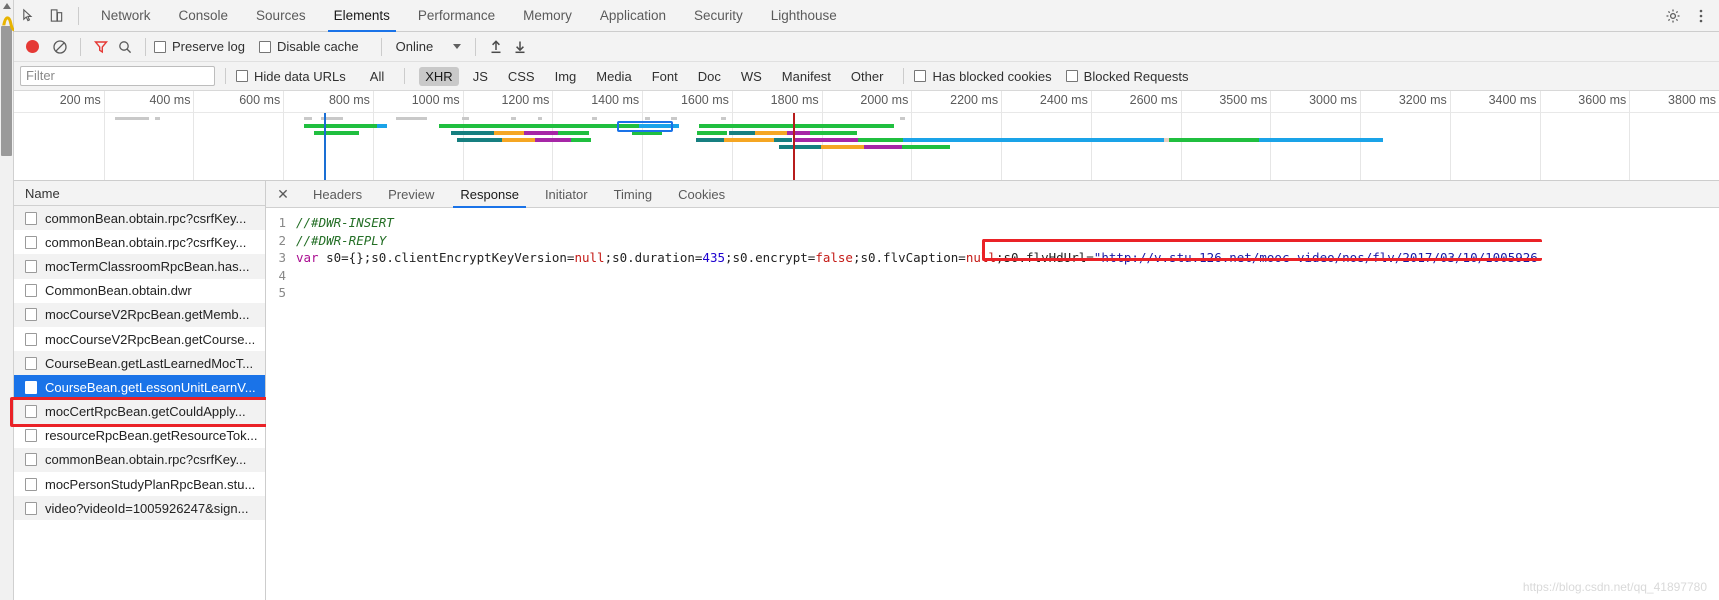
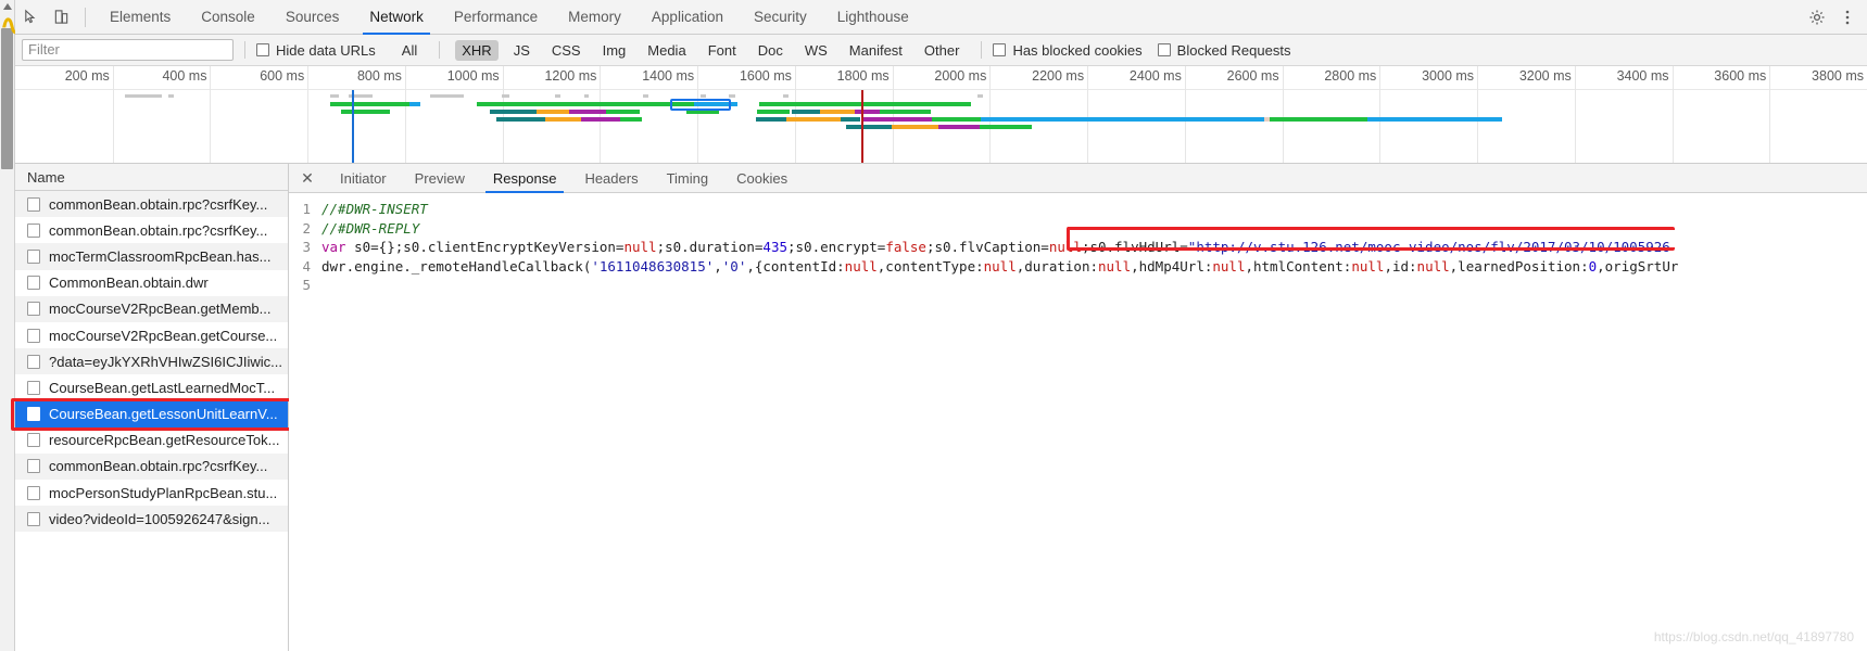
  ∿
- Network
+ Elements
  Console
  Sources
- Elements
+ Network
  Performance
  Memory
  Application
  Security
  Lighthouse
- Preserve log
- Disable cache
- Online
  Filter
  Hide data URLs
  All
  XHR
  JS
  CSS
  Img
  Media
  Font
  Doc
  WS
  Manifest
  Other
  Has blocked cookies
  Blocked Requests
  200 ms
  400 ms
  600 ms
  800 ms
  1000 ms
  1200 ms
  1400 ms
  1600 ms
  1800 ms
  2000 ms
  2200 ms
  2400 ms
  2600 ms
- 3500 ms
+ 2800 ms
  3000 ms
  3200 ms
  3400 ms
  3600 ms
  3800 ms
  Name
  commonBean.obtain.rpc?csrfKey...
  commonBean.obtain.rpc?csrfKey...
  mocTermClassroomRpcBean.has...
  CommonBean.obtain.dwr
  mocCourseV2RpcBean.getMemb...
  mocCourseV2RpcBean.getCourse...
+ ?data=eyJkYXRhVHIwZSI6ICJIiwic...
  CourseBean.getLastLearnedMocT...
  CourseBean.getLessonUnitLearnV...
- mocCertRpcBean.getCouldApply...
  resourceRpcBean.getResourceTok...
  commonBean.obtain.rpc?csrfKey...
  mocPersonStudyPlanRpcBean.stu...
  video?videoId=1005926247&sign...
  ✕
- Headers
+ Initiator
  Preview
  Response
- Initiator
+ Headers
  Timing
  Cookies
  1
  //#DWR-INSERT
  2
  //#DWR-REPLY
  3
  var s0={};s0.clientEncryptKeyVersion=null;s0.duration=435;s0.encrypt=false;s0.flvCaption=null;s0.flvHdUrl="http://v.stu.126.net/mooc-video/nos/flv/2017/03/10/1005926
  4
+ dwr.engine._remoteHandleCallback('1611048630815','0',{contentId:null,contentType:null,duration:null,hdMp4Url:null,htmlContent:null,id:null,learnedPosition:0,origSrtUr
  5
  https://blog.csdn.net/qq_41897780
